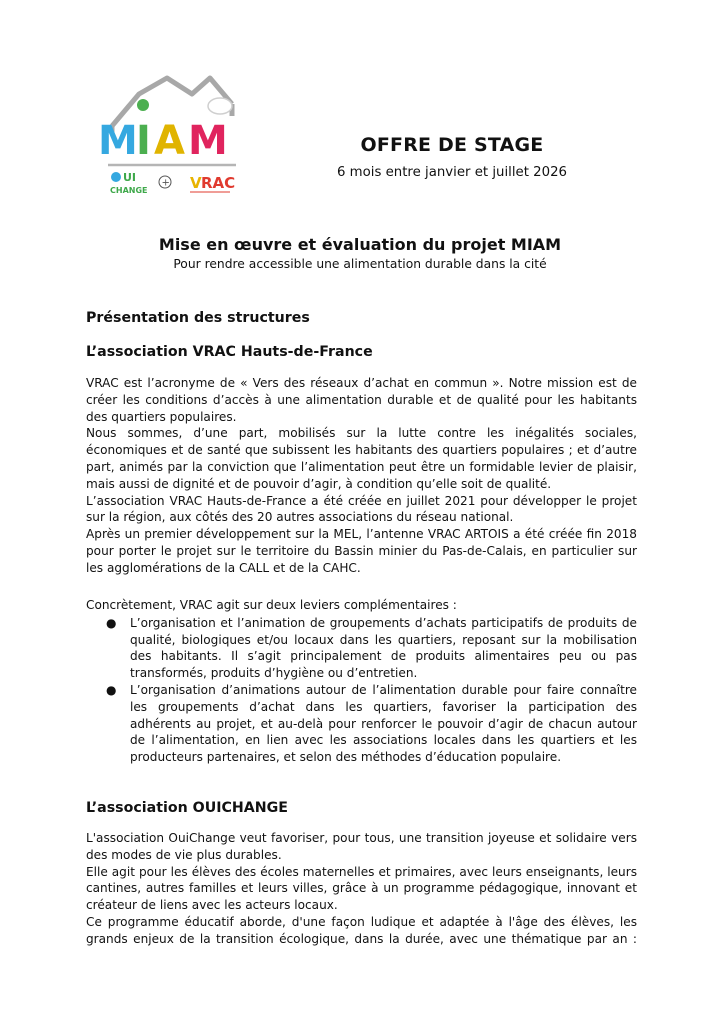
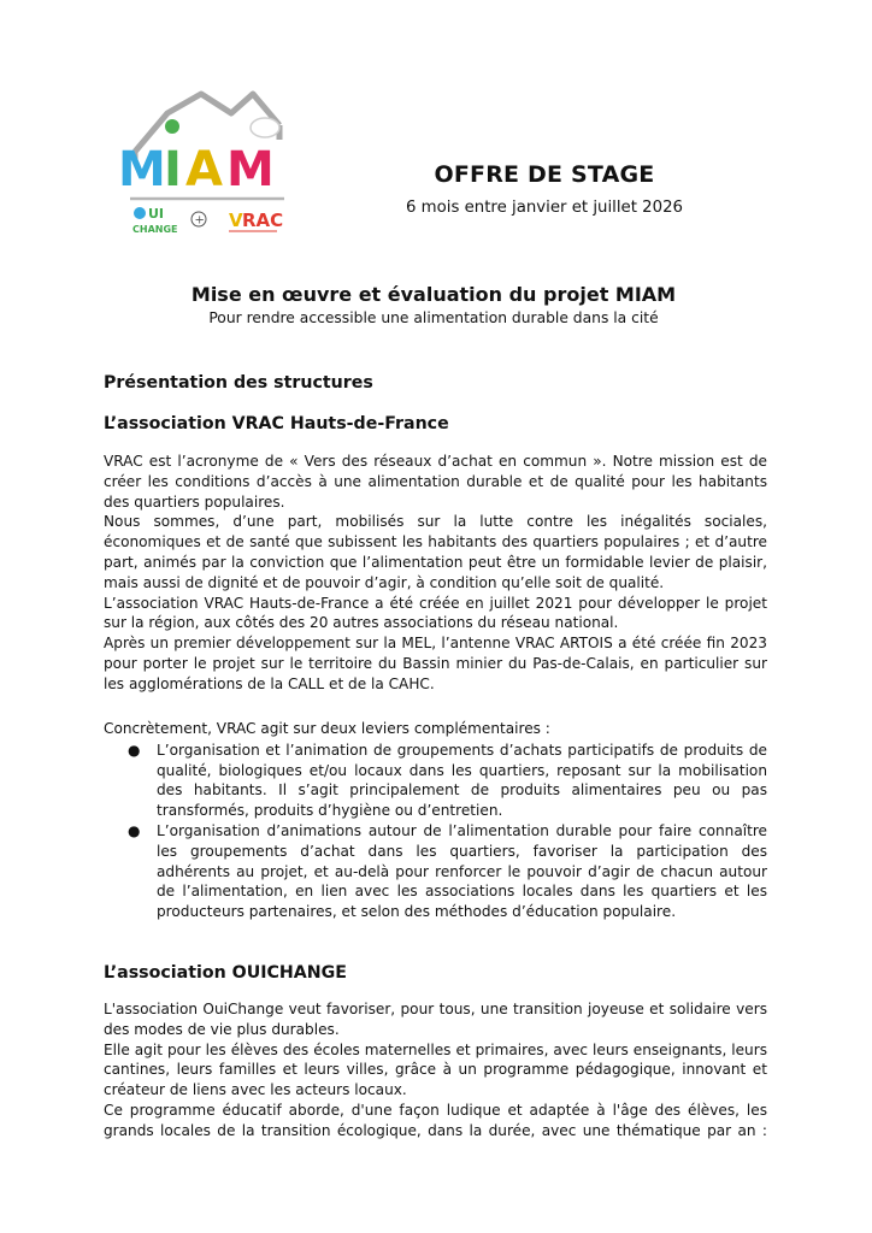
  M
  I
  A
  M
  UI
  CHANGE
  +
  V
  RAC
  OFFRE DE STAGE
  6 mois entre janvier et juillet 2026
  Mise en œuvre et évaluation du projet MIAM
  Pour rendre accessible une alimentation durable dans la cité
  Présentation des structures
  L’association VRAC Hauts-de-France
  VRAC est l’acronyme de « Vers des réseaux d’achat en commun ». Notre mission est de créer les conditions d’accès à une alimentation durable et de qualité pour les habitants des quartiers populaires.
  Nous sommes, d’une part, mobilisés sur la lutte contre les inégalités sociales, économiques et de santé que subissent les habitants des quartiers populaires ; et d’autre part, animés par la conviction que l’alimentation peut être un formidable levier de plaisir, mais aussi de dignité et de pouvoir d’agir, à condition qu’elle soit de qualité.
  L’association VRAC Hauts-de-France a été créée en juillet 2021 pour développer le projet sur la région, aux côtés des 20 autres associations du réseau national.
- Après un premier développement sur la MEL, l’antenne VRAC ARTOIS a été créée fin 2018 pour porter le projet sur le territoire du Bassin minier du Pas-de-Calais, en particulier sur les agglomérations de la CALL et de la CAHC.
+ Après un premier développement sur la MEL, l’antenne VRAC ARTOIS a été créée fin 2023 pour porter le projet sur le territoire du Bassin minier du Pas-de-Calais, en particulier sur les agglomérations de la CALL et de la CAHC.
  Concrètement, VRAC agit sur deux leviers complémentaires :
  ●
  L’organisation et l’animation de groupements d’achats participatifs de produits de qualité, biologiques et/ou locaux dans les quartiers, reposant sur la mobilisation des habitants. Il s’agit principalement de produits alimentaires peu ou pas transformés, produits d’hygiène ou d’entretien.
  ●
  L’organisation d’animations autour de l’alimentation durable pour faire connaître les groupements d’achat dans les quartiers, favoriser la participation des adhérents au projet, et au-delà pour renforcer le pouvoir d’agir de chacun autour de l’alimentation, en lien avec les associations locales dans les quartiers et les producteurs partenaires, et selon des méthodes d’éducation populaire.
  L’association OUICHANGE
  L'association OuiChange veut favoriser, pour tous, une transition joyeuse et solidaire vers des modes de vie plus durables.
- Elle agit pour les élèves des écoles maternelles et primaires, avec leurs enseignants, leurs cantines, autres familles et leurs villes, grâce à un programme pédagogique, innovant et créateur de liens avec les acteurs locaux.
+ Elle agit pour les élèves des écoles maternelles et primaires, avec leurs enseignants, leurs cantines, leurs familles et leurs villes, grâce à un programme pédagogique, innovant et créateur de liens avec les acteurs locaux.
- Ce programme éducatif aborde, d'une façon ludique et adaptée à l'âge des élèves, les grands enjeux de la transition écologique, dans la durée, avec une thématique par an :
+ Ce programme éducatif aborde, d'une façon ludique et adaptée à l'âge des élèves, les grands locales de la transition écologique, dans la durée, avec une thématique par an :
